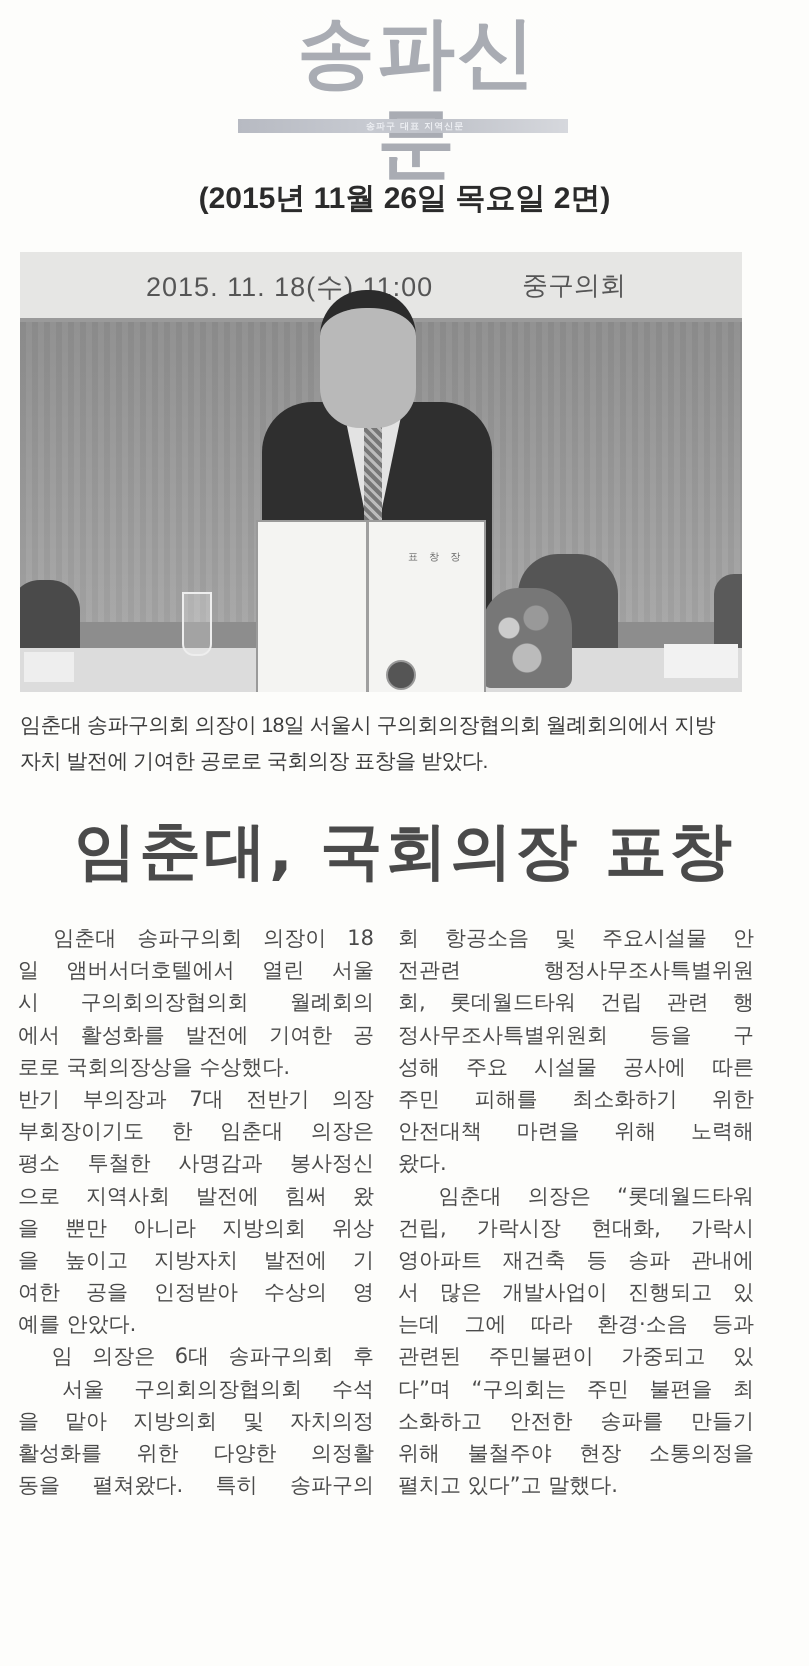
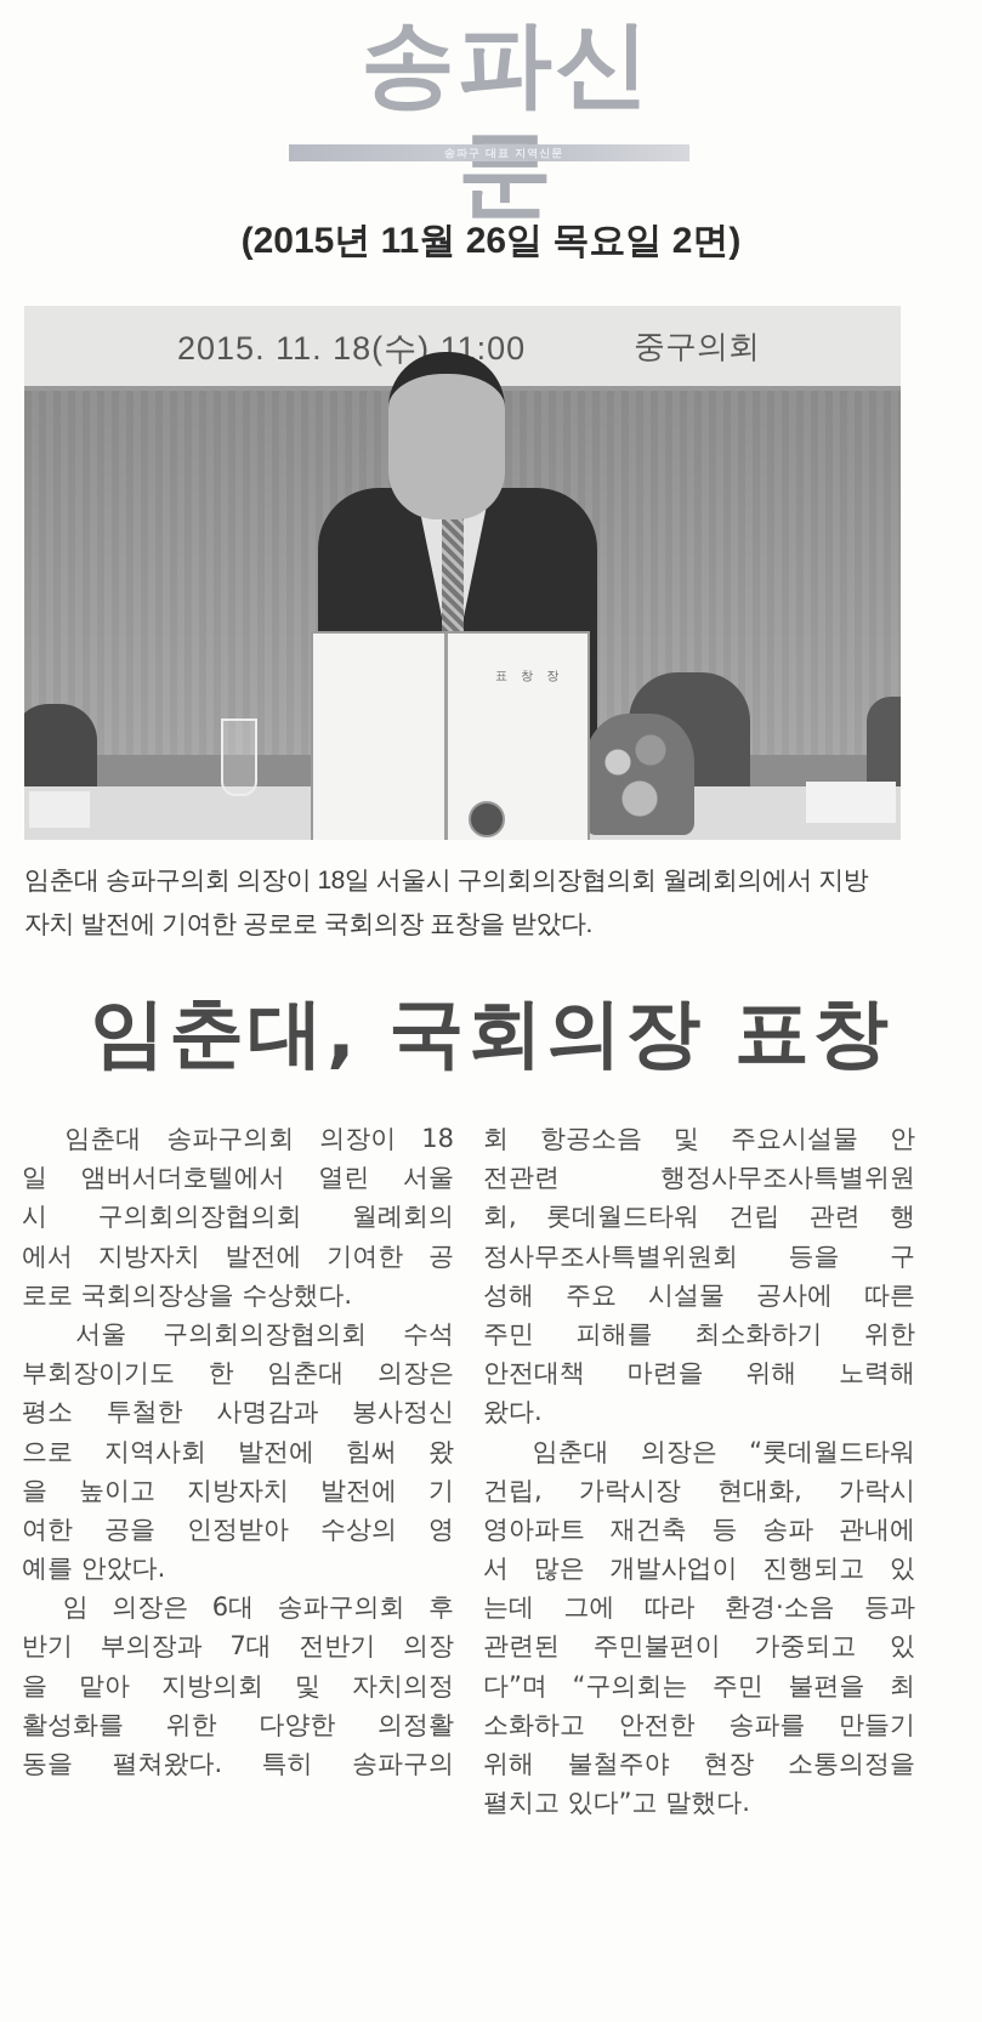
  송파신문
  송파구 대표 지역신문
  (2015년 11월 26일 목요일 2면)
  2015. 11. 18(수) 11:00
  중구의회
  표 창 장
  임춘대 송파구의회 의장이 18일 서울시 구의회의장협의회 월례회의에서 지방
  자치 발전에 기여한 공로로 국회의장 표창을 받았다.
  임춘대, 국회의장 표창
  임춘대 송파구의회 의장이 18
  일 앰버서더호텔에서 열린 서울
  시 구의회의장협의회 월례회의
- 에서 활성화를 발전에 기여한 공
+ 에서 지방자치 발전에 기여한 공
  로로 국회의장상을 수상했다.
- 반기 부의장과 7대 전반기 의장
+ 서울 구의회의장협의회 수석
  부회장이기도 한 임춘대 의장은
  평소 투철한 사명감과 봉사정신
  으로 지역사회 발전에 힘써 왔
- 을 뿐만 아니라 지방의회 위상
  을 높이고 지방자치 발전에 기
  여한 공을 인정받아 수상의 영
  예를 안았다.
  임 의장은 6대 송파구의회 후
- 서울 구의회의장협의회 수석
+ 반기 부의장과 7대 전반기 의장
  을 맡아 지방의회 및 자치의정
  활성화를 위한 다양한 의정활
  동을 펼쳐왔다. 특히 송파구의
  회 항공소음 및 주요시설물 안
  전관련 행정사무조사특별위원
  회, 롯데월드타워 건립 관련 행
  정사무조사특별위원회 등을 구
  성해 주요 시설물 공사에 따른
  주민 피해를 최소화하기 위한
  안전대책 마련을 위해 노력해
  왔다.
  임춘대 의장은 “롯데월드타워
  건립, 가락시장 현대화, 가락시
  영아파트 재건축 등 송파 관내에
  서 많은 개발사업이 진행되고 있
  는데 그에 따라 환경·소음 등과
  관련된 주민불편이 가중되고 있
  다”며 “구의회는 주민 불편을 최
  소화하고 안전한 송파를 만들기
  위해 불철주야 현장 소통의정을
  펼치고 있다”고 말했다.
